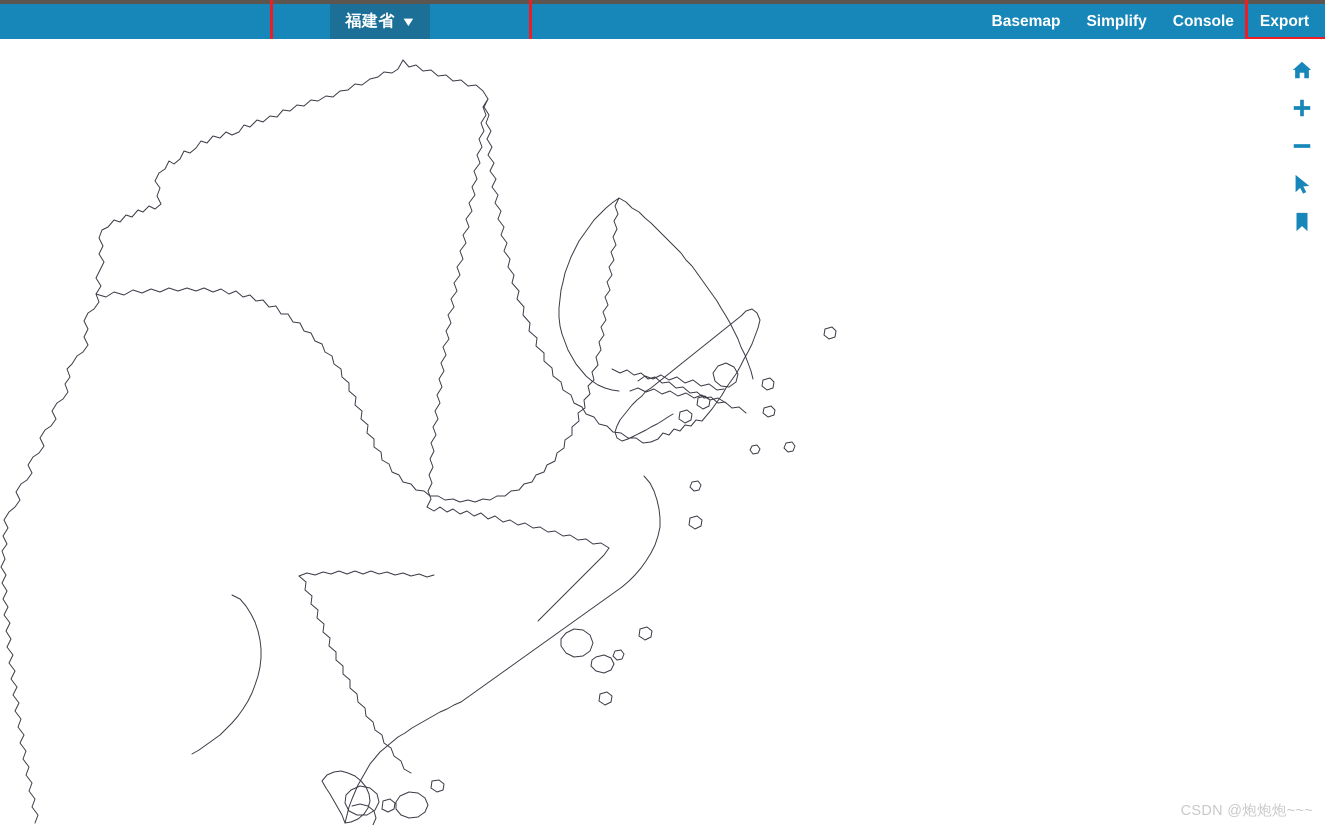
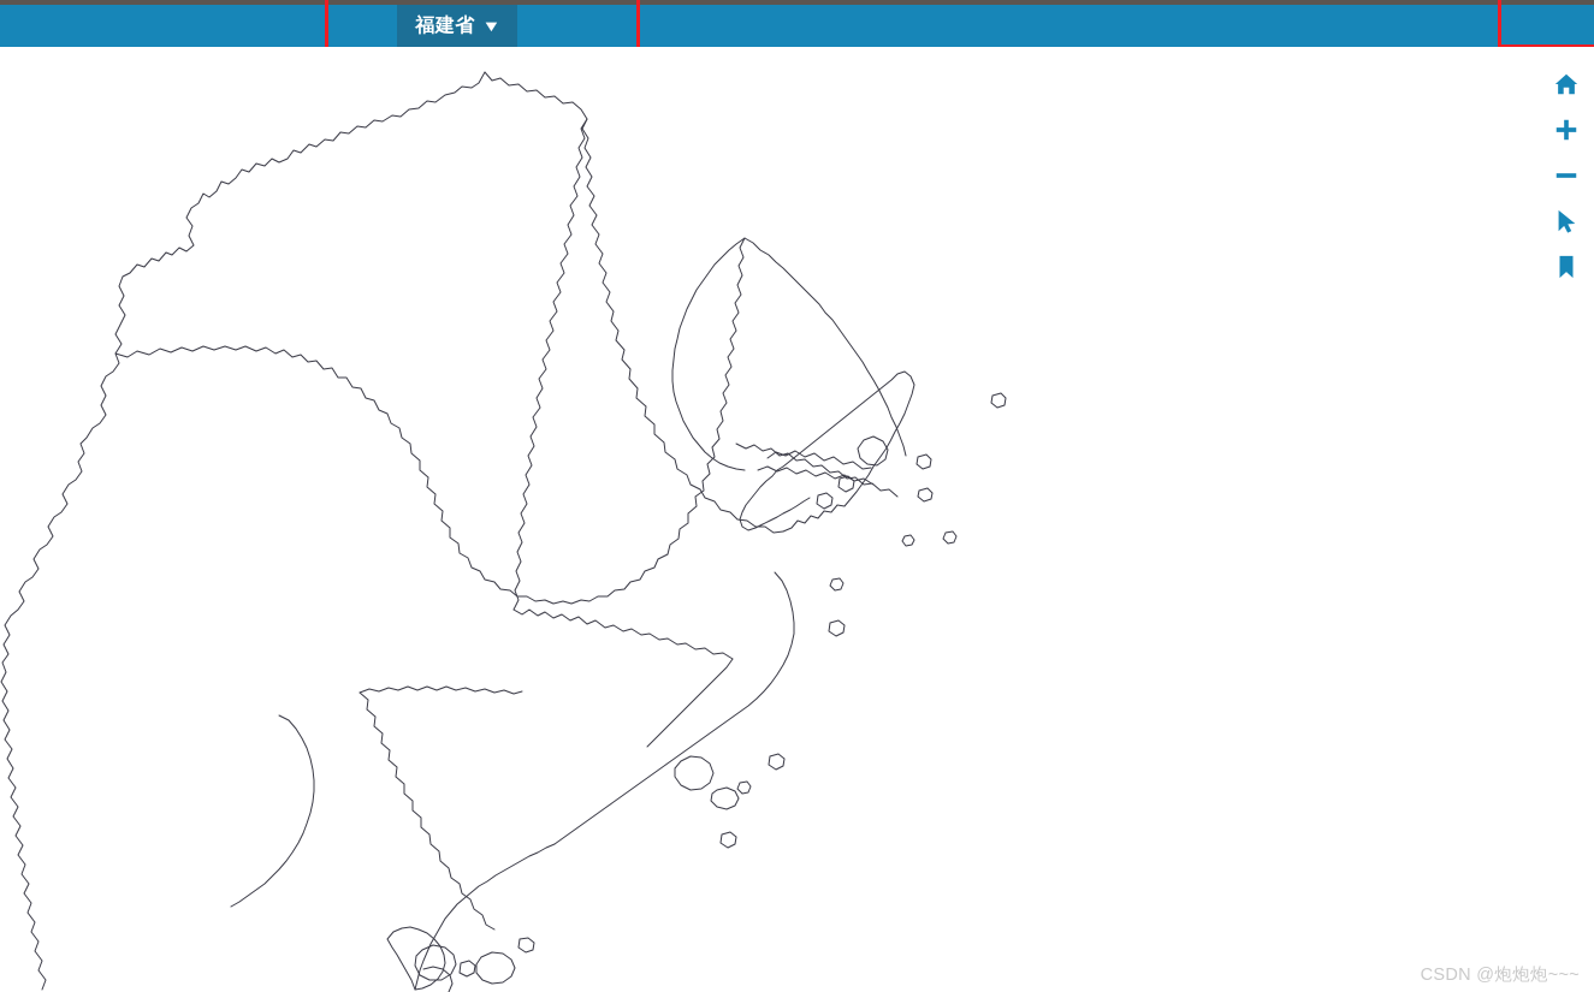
  福建省
  ▼
- Basemap
- Simplify
- Console
- Export
  CSDN @炮炮炮~~~
